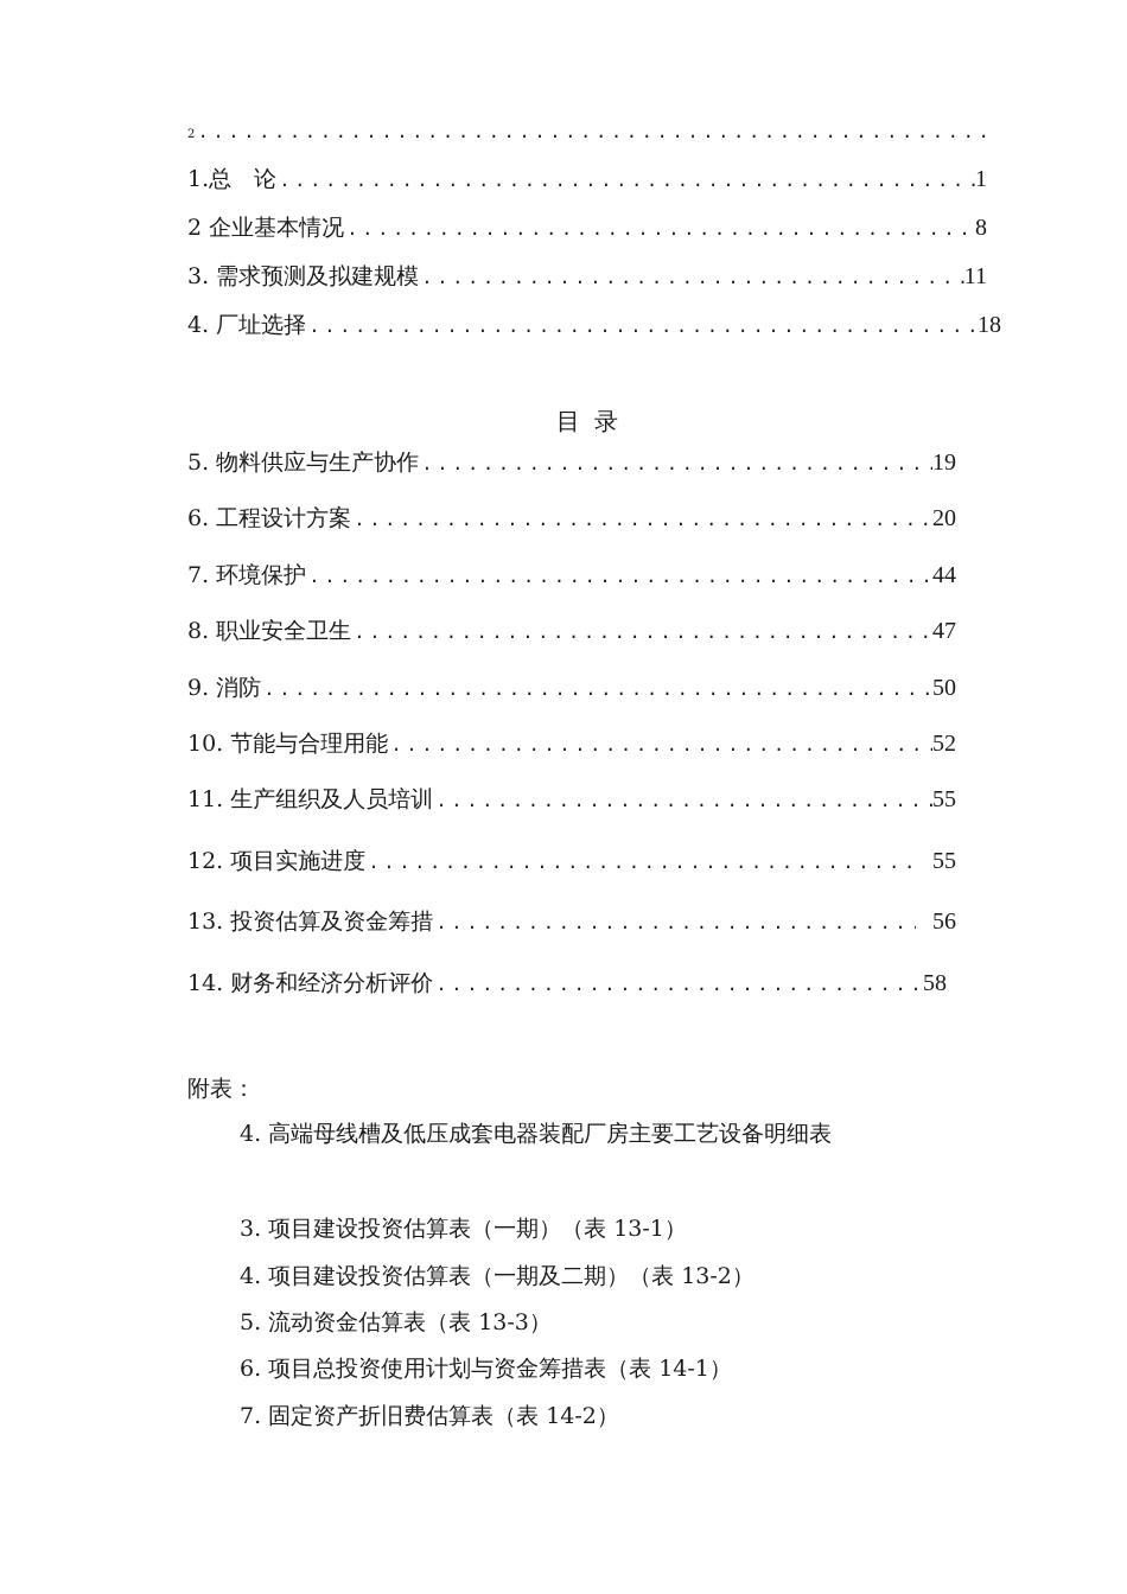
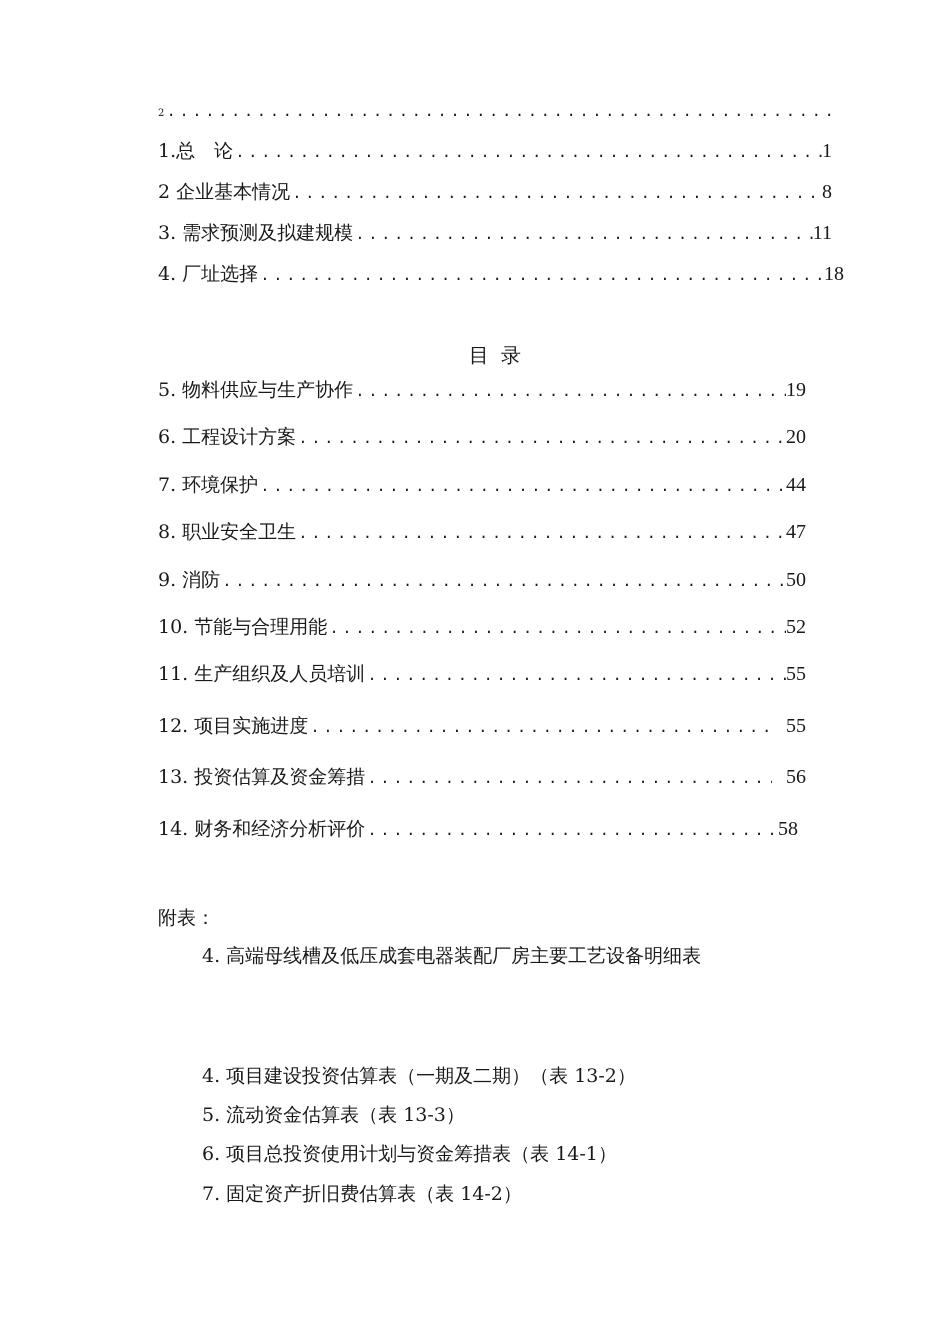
  2
  1.总 论
  1
  2 企业基本情况
  8
  3. 需求预测及拟建规模
  11
  4. 厂址选择
  18
  目录
  5. 物料供应与生产协作
  19
  6. 工程设计方案
  20
  7. 环境保护
  44
  8. 职业安全卫生
  47
  9. 消防
  50
  10. 节能与合理用能
  52
  11. 生产组织及人员培训
  55
  12. 项目实施进度
  55
  13. 投资估算及资金筹措
  56
  14. 财务和经济分析评价
  58
  附表：
  4. 高端母线槽及低压成套电器装配厂房主要工艺设备明细表
- 3. 项目建设投资估算表（一期）（表 13-1）
  4. 项目建设投资估算表（一期及二期）（表 13-2）
  5. 流动资金估算表（表 13-3）
  6. 项目总投资使用计划与资金筹措表（表 14-1）
  7. 固定资产折旧费估算表（表 14-2）
